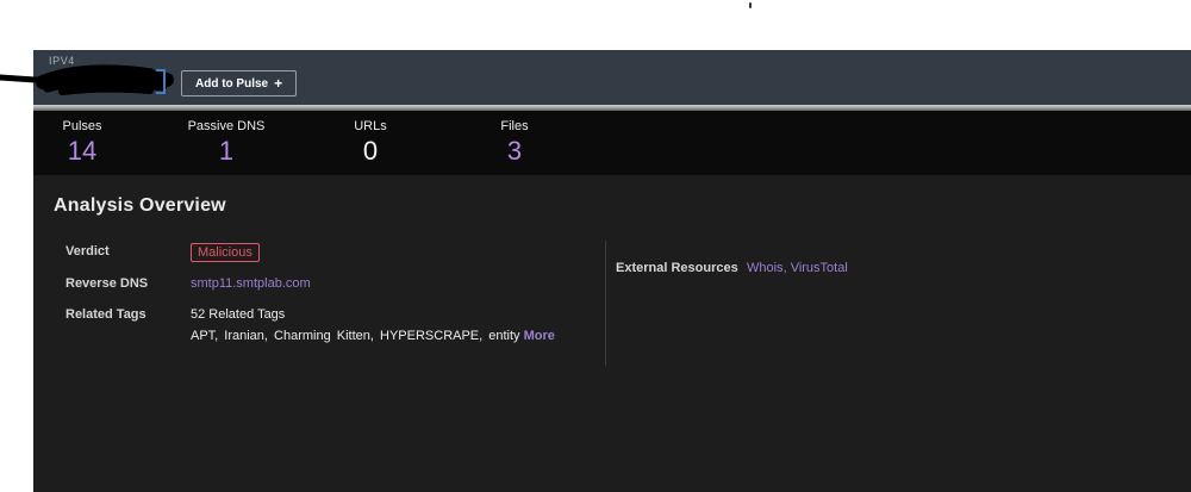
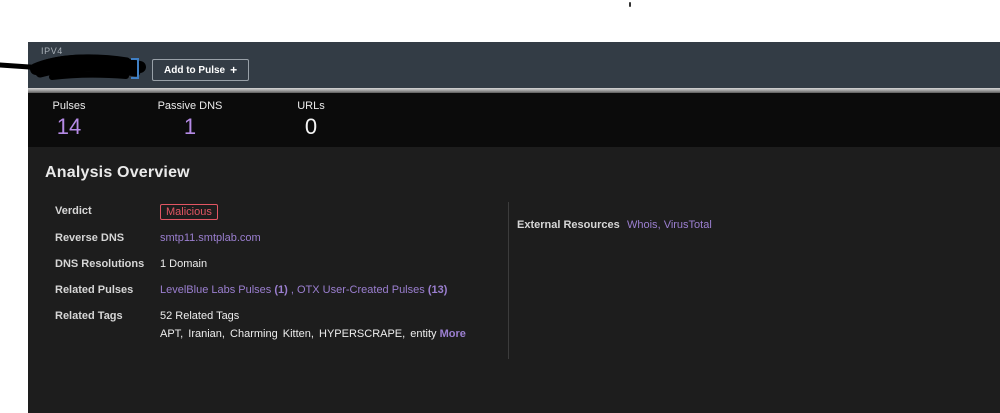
  IPV4
  Add to Pulse
  +
  Pulses
  14
  Passive DNS
  1
  URLs
  0
- Files
- 3
  Analysis Overview
  Verdict
  Malicious
  Reverse DNS
  smtp11.smtplab.com
+ DNS Resolutions
+ 1 Domain
+ Related Pulses
+ LevelBlue Labs Pulses (1) , OTX User-Created Pulses (13)
  Related Tags
  52 Related Tags
  APT, Iranian, Charming Kitten, HYPERSCRAPE, entity More
  External Resources
  Whois, VirusTotal
